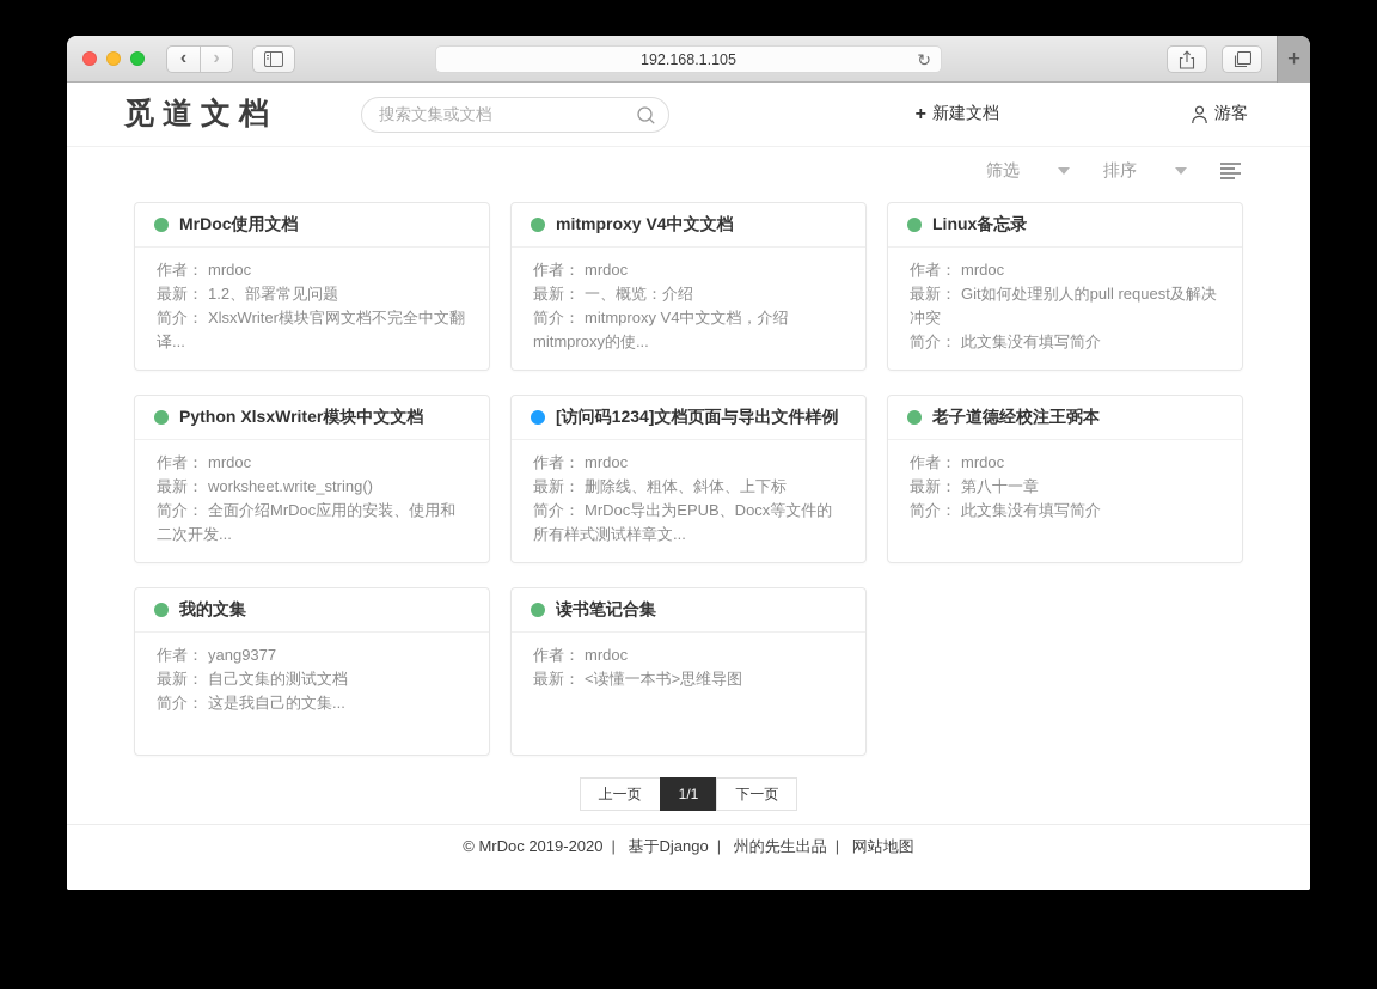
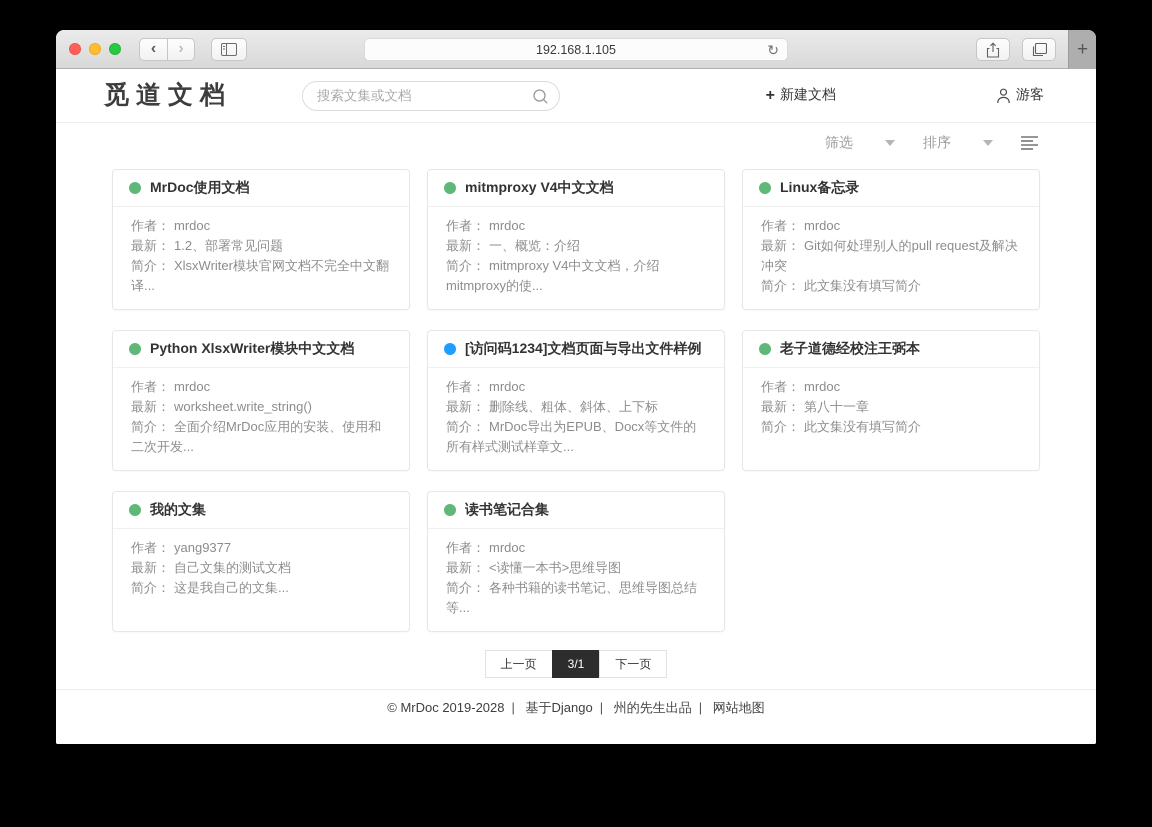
  ‹
  ›
  192.168.1.105
  ↻
  +
  觅道文档
  搜索文集或文档
  +
  新建文档
  游客
  筛选
  排序
  MrDoc使用文档
  作者： mrdoc
  最新： 1.2、部署常见问题
  简介： XlsxWriter模块官网文档不完全中文翻译...
  mitmproxy V4中文文档
  作者： mrdoc
  最新： 一、概览：介绍
  简介： mitmproxy V4中文文档，介绍mitmproxy的使...
  Linux备忘录
  作者： mrdoc
  最新： Git如何处理别人的pull request及解决冲突
  简介： 此文集没有填写简介
  Python XlsxWriter模块中文文档
  作者： mrdoc
  最新： worksheet.write_string()
  简介： 全面介绍MrDoc应用的安装、使用和二次开发...
  [访问码1234]文档页面与导出文件样例
  作者： mrdoc
  最新： 删除线、粗体、斜体、上下标
  简介： MrDoc导出为EPUB、Docx等文件的所有样式测试样章文...
  老子道德经校注王弼本
  作者： mrdoc
  最新： 第八十一章
  简介： 此文集没有填写简介
  我的文集
  作者： yang9377
  最新： 自己文集的测试文档
  简介： 这是我自己的文集...
  读书笔记合集
  作者： mrdoc
  最新： <读懂一本书>思维导图
+ 简介： 各种书籍的读书笔记、思维导图总结等...
  上一页
- 1/1
+ 3/1
  下一页
- © MrDoc 2019-2020 | 基于Django | 州的先生出品 | 网站地图
+ © MrDoc 2019-2028 | 基于Django | 州的先生出品 | 网站地图
